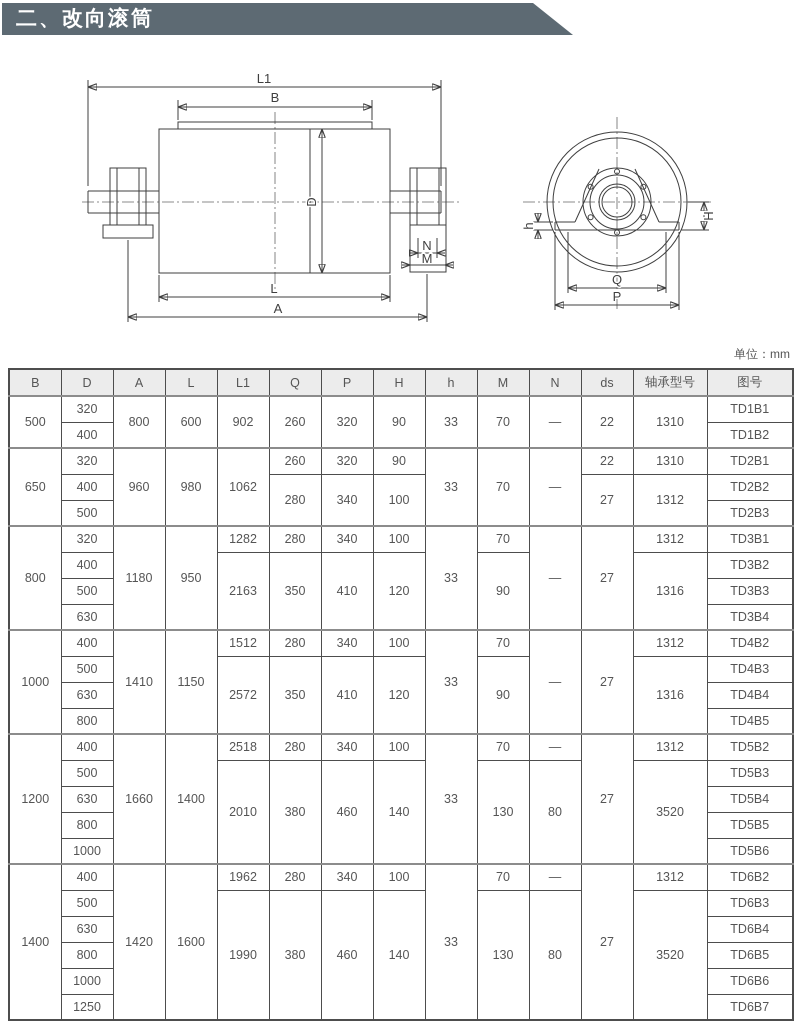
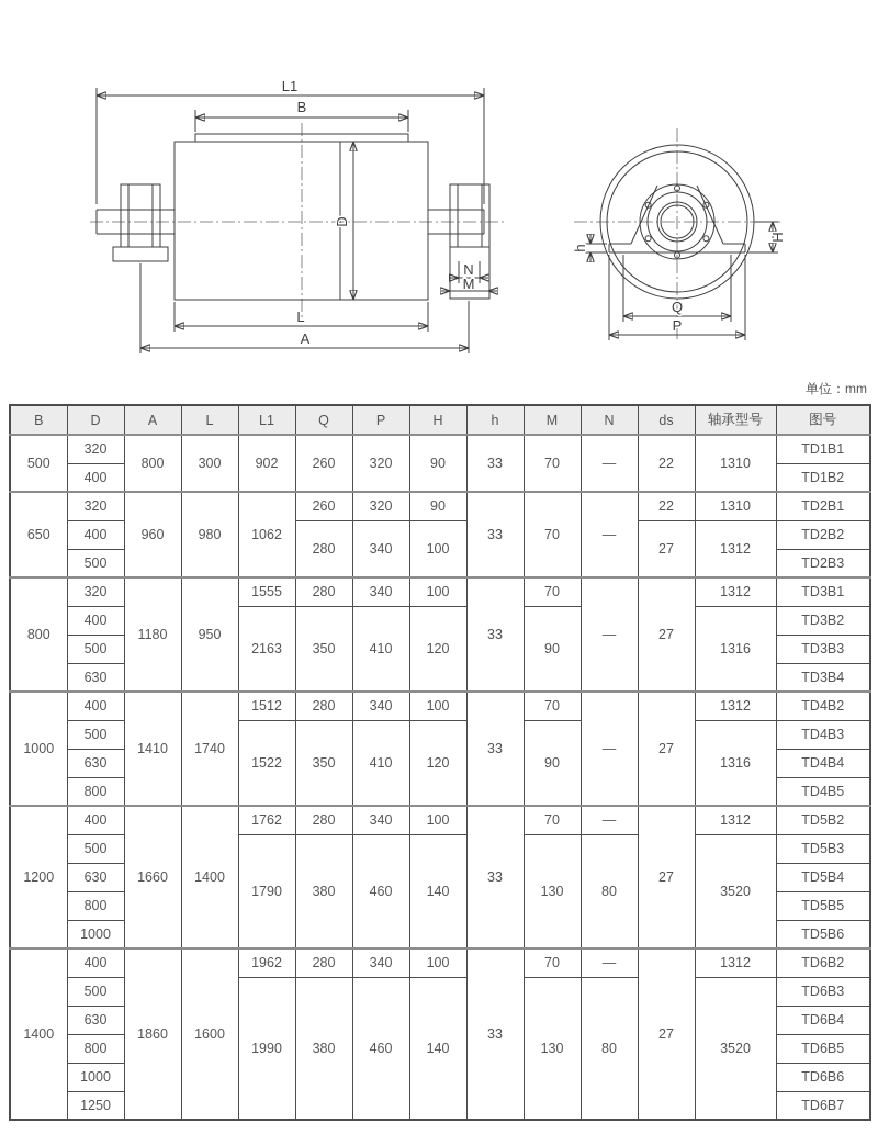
- 二、改向滚筒
  L1
  B
  N
  M
  L
  A
  Q
  P
  单位：mm
  B	D	A	L	L1	Q	P	H	h	M	N	ds	轴承型号	图号
- 500	320	800	600	902	260	320	90	33	70	—	22	1310	TD1B1
+ 500	320	800	300	902	260	320	90	33	70	—	22	1310	TD1B1
  400	TD1B2
  650	320	960	980	1062	260	320	90	33	70	—	22	1310	TD2B1
  400	280	340	100	27	1312	TD2B2
  500	TD2B3
- 800	320	1180	950	1282	280	340	100	33	70	—	27	1312	TD3B1
+ 800	320	1180	950	1555	280	340	100	33	70	—	27	1312	TD3B1
  400	2163	350	410	120	90	1316	TD3B2
  500	TD3B3
  630	TD3B4
- 1000	400	1410	1150	1512	280	340	100	33	70	—	27	1312	TD4B2
+ 1000	400	1410	1740	1512	280	340	100	33	70	—	27	1312	TD4B2
- 500	2572	350	410	120	90	1316	TD4B3
+ 500	1522	350	410	120	90	1316	TD4B3
  630	TD4B4
  800	TD4B5
- 1200	400	1660	1400	2518	280	340	100	33	70	—	27	1312	TD5B2
+ 1200	400	1660	1400	1762	280	340	100	33	70	—	27	1312	TD5B2
- 500	2010	380	460	140	130	80	3520	TD5B3
+ 500	1790	380	460	140	130	80	3520	TD5B3
  630	TD5B4
  800	TD5B5
  1000	TD5B6
- 1400	400	1420	1600	1962	280	340	100	33	70	—	27	1312	TD6B2
+ 1400	400	1860	1600	1962	280	340	100	33	70	—	27	1312	TD6B2
  500	1990	380	460	140	130	80	3520	TD6B3
  630	TD6B4
  800	TD6B5
  1000	TD6B6
  1250	TD6B7
